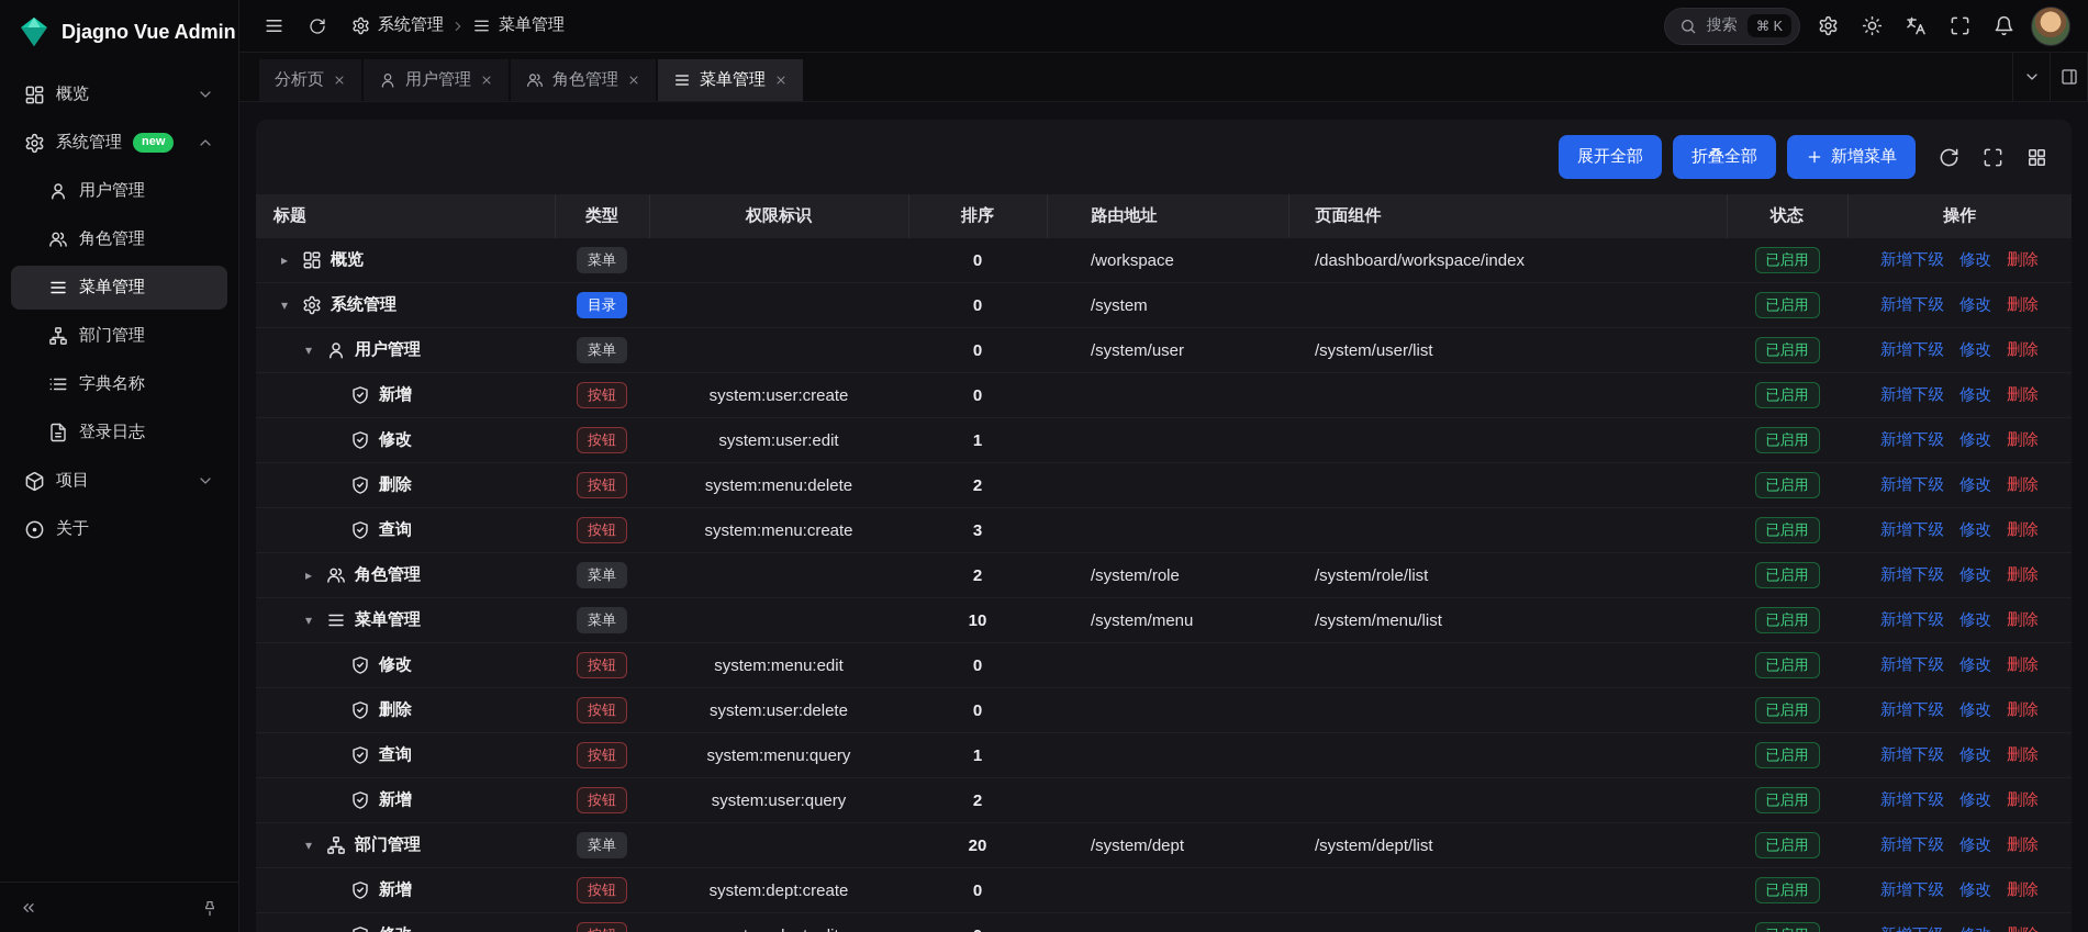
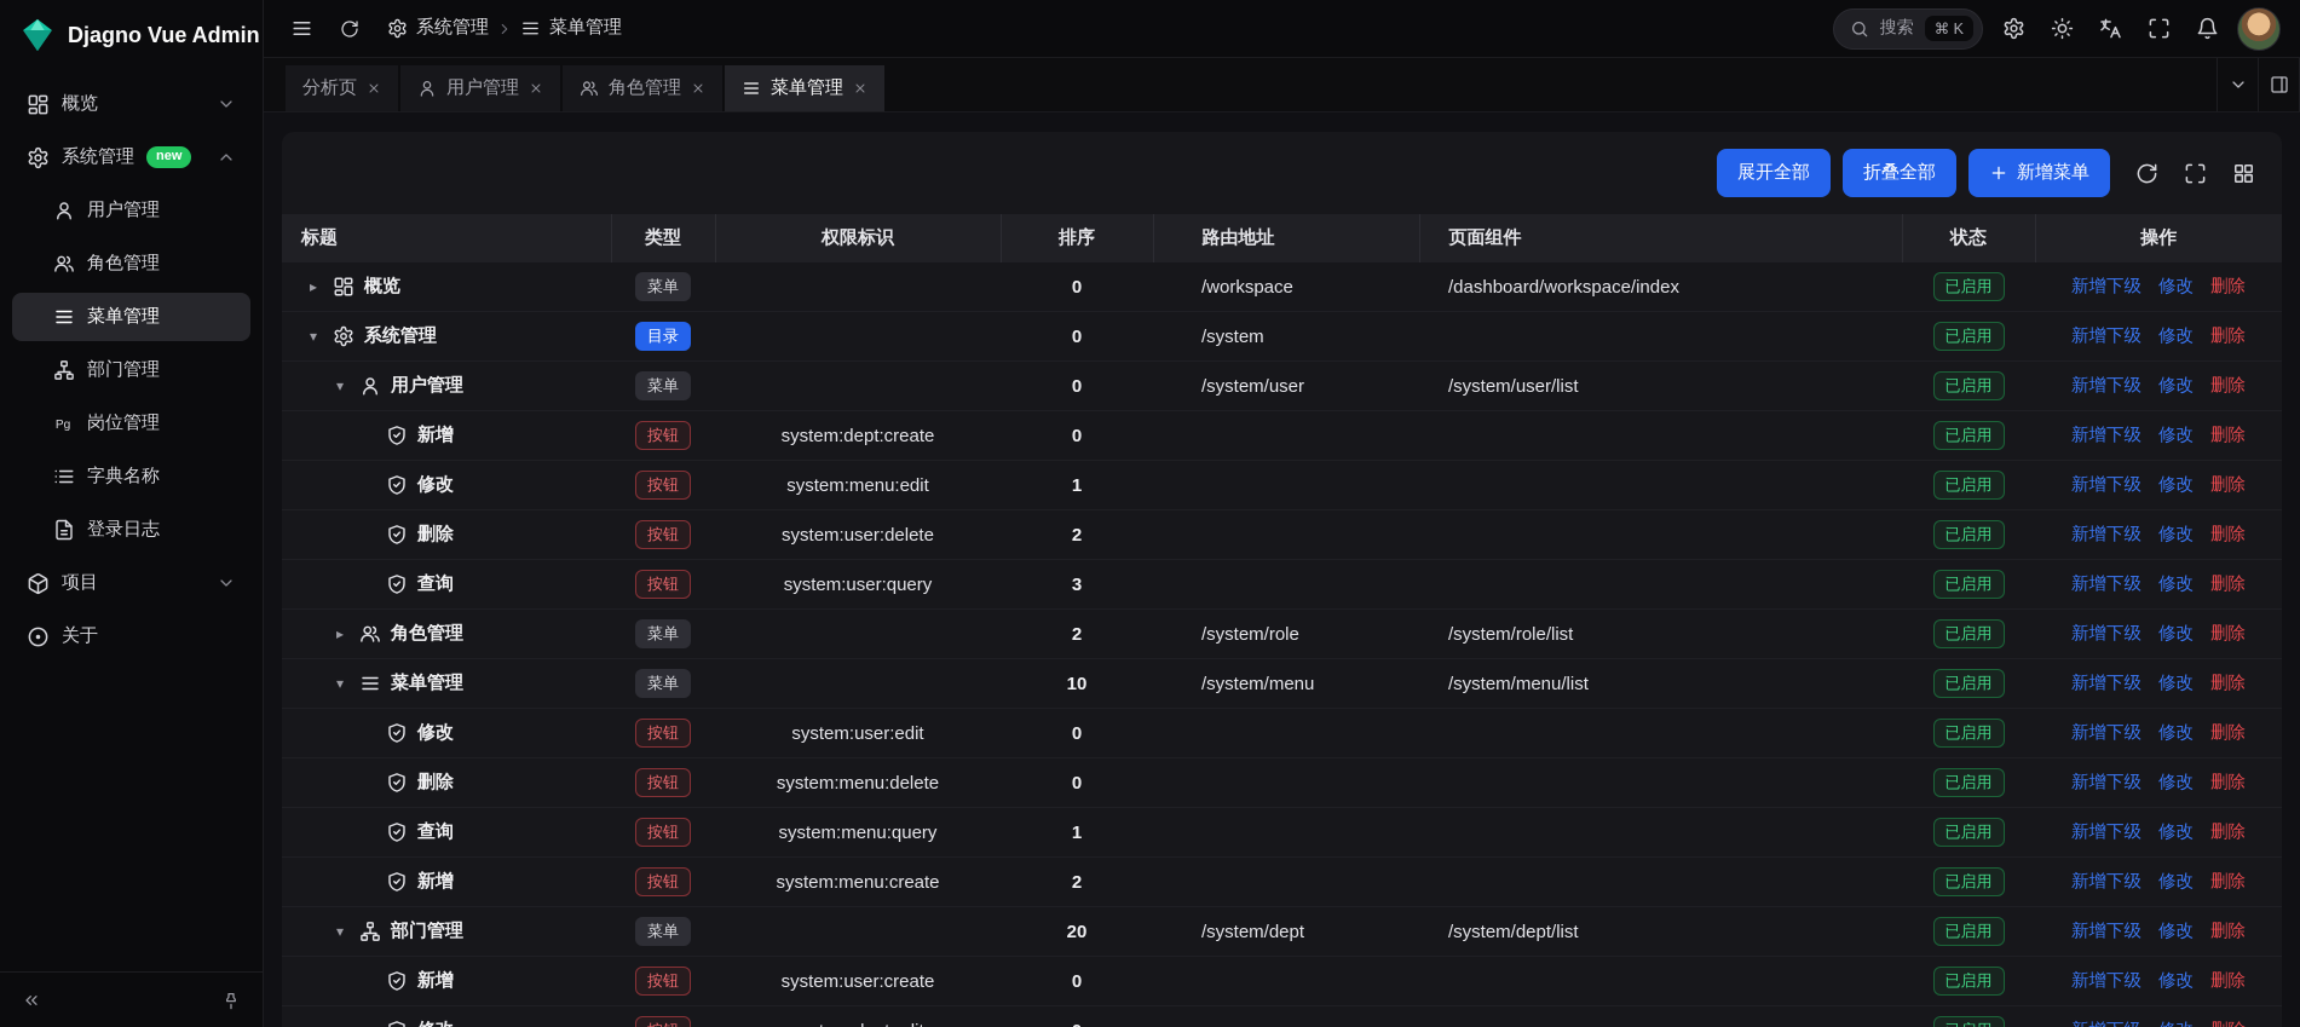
  Djagno Vue Admin
  概览
  系统管理
  new
  用户管理
  角色管理
  菜单管理
  部门管理
+ Pg
+ 岗位管理
  字典名称
  登录日志
  项目
  关于
  系统管理
  菜单管理
  搜索
  ⌘ K
  分析页
  用户管理
  角色管理
  菜单管理
  展开全部
  折叠全部
  新增菜单
  标题	类型	权限标识	排序	路由地址	页面组件	状态	操作
  ▸ 概览	菜单		0	/workspace	/dashboard/workspace/index	已启用	新增下级 修改 删除
  ▾ 系统管理	目录		0	/system		已启用	新增下级 修改 删除
  ▾ 用户管理	菜单		0	/system/user	/system/user/list	已启用	新增下级 修改 删除
- 新增	按钮	system:user:create	0			已启用	新增下级 修改 删除
+ 新增	按钮	system:dept:create	0			已启用	新增下级 修改 删除
- 修改	按钮	system:user:edit	1			已启用	新增下级 修改 删除
+ 修改	按钮	system:menu:edit	1			已启用	新增下级 修改 删除
- 删除	按钮	system:menu:delete	2			已启用	新增下级 修改 删除
+ 删除	按钮	system:user:delete	2			已启用	新增下级 修改 删除
- 查询	按钮	system:menu:create	3			已启用	新增下级 修改 删除
+ 查询	按钮	system:user:query	3			已启用	新增下级 修改 删除
  ▸ 角色管理	菜单		2	/system/role	/system/role/list	已启用	新增下级 修改 删除
  ▾ 菜单管理	菜单		10	/system/menu	/system/menu/list	已启用	新增下级 修改 删除
- 修改	按钮	system:menu:edit	0			已启用	新增下级 修改 删除
+ 修改	按钮	system:user:edit	0			已启用	新增下级 修改 删除
- 删除	按钮	system:user:delete	0			已启用	新增下级 修改 删除
+ 删除	按钮	system:menu:delete	0			已启用	新增下级 修改 删除
  查询	按钮	system:menu:query	1			已启用	新增下级 修改 删除
- 新增	按钮	system:user:query	2			已启用	新增下级 修改 删除
+ 新增	按钮	system:menu:create	2			已启用	新增下级 修改 删除
  ▾ 部门管理	菜单		20	/system/dept	/system/dept/list	已启用	新增下级 修改 删除
- 新增	按钮	system:dept:create	0			已启用	新增下级 修改 删除
+ 新增	按钮	system:user:create	0			已启用	新增下级 修改 删除
